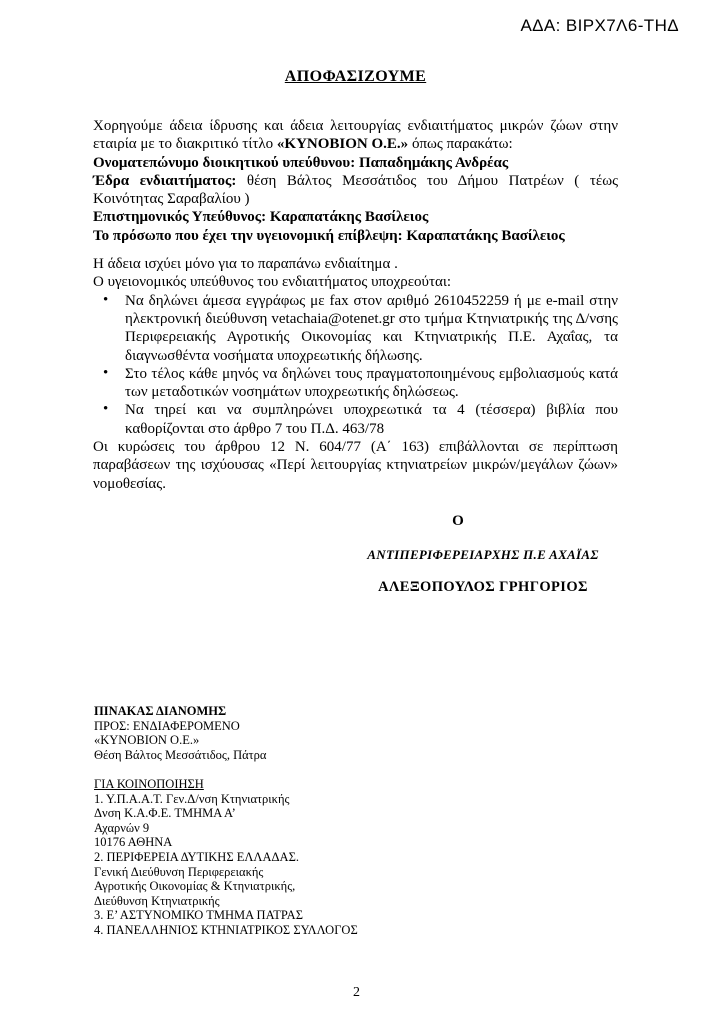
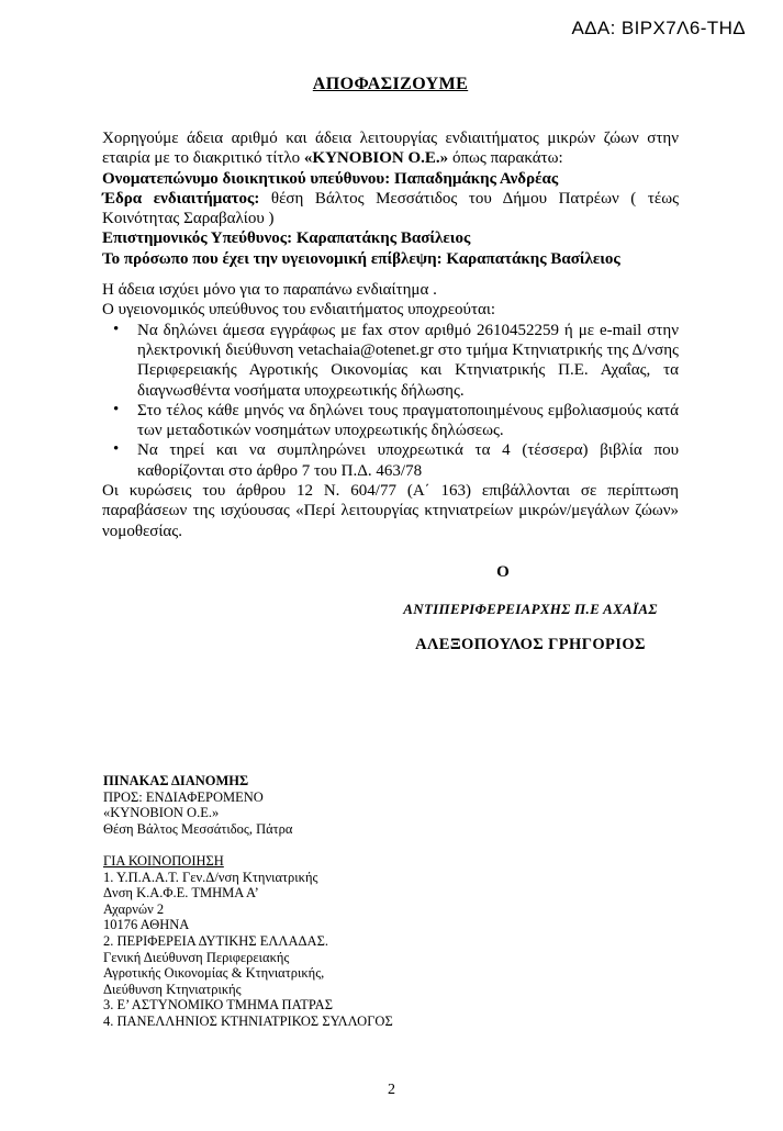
  ΑΔΑ: ΒΙΡΧ7Λ6-ΤΗΔ
  ΑΠΟΦΑΣΙΖΟΥΜΕ
- Χορηγούμε άδεια ίδρυσης και άδεια λειτουργίας ενδιαιτήματος μικρών ζώων στην εταιρία με το διακριτικό τίτλο «ΚΥΝΟΒΙΟΝ Ο.Ε.» όπως παρακάτω:
+ Χορηγούμε άδεια αριθμό και άδεια λειτουργίας ενδιαιτήματος μικρών ζώων στην εταιρία με το διακριτικό τίτλο «ΚΥΝΟΒΙΟΝ Ο.Ε.» όπως παρακάτω:
  Ονοματεπώνυμο διοικητικού υπεύθυνου: Παπαδημάκης Ανδρέας
  Έδρα ενδιαιτήματος: θέση Βάλτος Μεσσάτιδος του Δήμου Πατρέων ( τέως Κοινότητας Σαραβαλίου )
  Επιστημονικός Υπεύθυνος: Καραπατάκης Βασίλειος
  Το πρόσωπο που έχει την υγειονομική επίβλεψη: Καραπατάκης Βασίλειος
  Η άδεια ισχύει μόνο για το παραπάνω ενδιαίτημα .
  Ο υγειονομικός υπεύθυνος του ενδιαιτήματος υποχρεούται:
  •
  Να δηλώνει άμεσα εγγράφως με fax στον αριθμό 2610452259 ή με e-mail στην ηλεκτρονική διεύθυνση vetachaia@otenet.gr στο τμήμα Κτηνιατρικής της Δ/νσης Περιφερειακής Αγροτικής Οικονομίας και Κτηνιατρικής Π.Ε. Αχαΐας, τα διαγνωσθέντα νοσήματα υποχρεωτικής δήλωσης.
  •
  Στο τέλος κάθε μηνός να δηλώνει τους πραγματοποιημένους εμβολιασμούς κατά των μεταδοτικών νοσημάτων υποχρεωτικής δηλώσεως.
  •
  Να τηρεί και να συμπληρώνει υποχρεωτικά τα 4 (τέσσερα) βιβλία που καθορίζονται στο άρθρο 7 του Π.Δ. 463/78
  Οι κυρώσεις του άρθρου 12 Ν. 604/77 (Α΄ 163) επιβάλλονται σε περίπτωση παραβάσεων της ισχύουσας «Περί λειτουργίας κτηνιατρείων μικρών/μεγάλων ζώων» νομοθεσίας.
  Ο
  ΑΝΤΙΠΕΡΙΦΕΡΕΙΑΡΧΗΣ Π.Ε ΑΧΑΪΑΣ
  ΑΛΕΞΟΠΟΥΛΟΣ ΓΡΗΓΟΡΙΟΣ
  ΠΙΝΑΚΑΣ ΔΙΑΝΟΜΗΣ
  ΠΡΟΣ: ΕΝΔΙΑΦΕΡΟΜΕΝΟ
  «ΚΥΝΟΒΙΟΝ Ο.Ε.»
  Θέση Βάλτος Μεσσάτιδος, Πάτρα
  ΓΙΑ ΚΟΙΝΟΠΟΙΗΣΗ
  1. Υ.Π.Α.Α.Τ. Γεν.Δ/νση Κτηνιατρικής
  Δνση Κ.Α.Φ.Ε. ΤΜΗΜΑ Α’
- Αχαρνών 9
+ Αχαρνών 2
  10176 ΑΘΗΝΑ
  2. ΠΕΡΙΦΕΡΕΙΑ ΔΥΤΙΚΗΣ ΕΛΛΑΔΑΣ.
  Γενική Διεύθυνση Περιφερειακής
  Αγροτικής Οικονομίας & Κτηνιατρικής,
  Διεύθυνση Κτηνιατρικής
  3. Ε’ ΑΣΤΥΝΟΜΙΚΟ ΤΜΗΜΑ ΠΑΤΡΑΣ
  4. ΠΑΝΕΛΛΗΝΙΟΣ ΚΤΗΝΙΑΤΡΙΚΟΣ ΣΥΛΛΟΓΟΣ
  2
